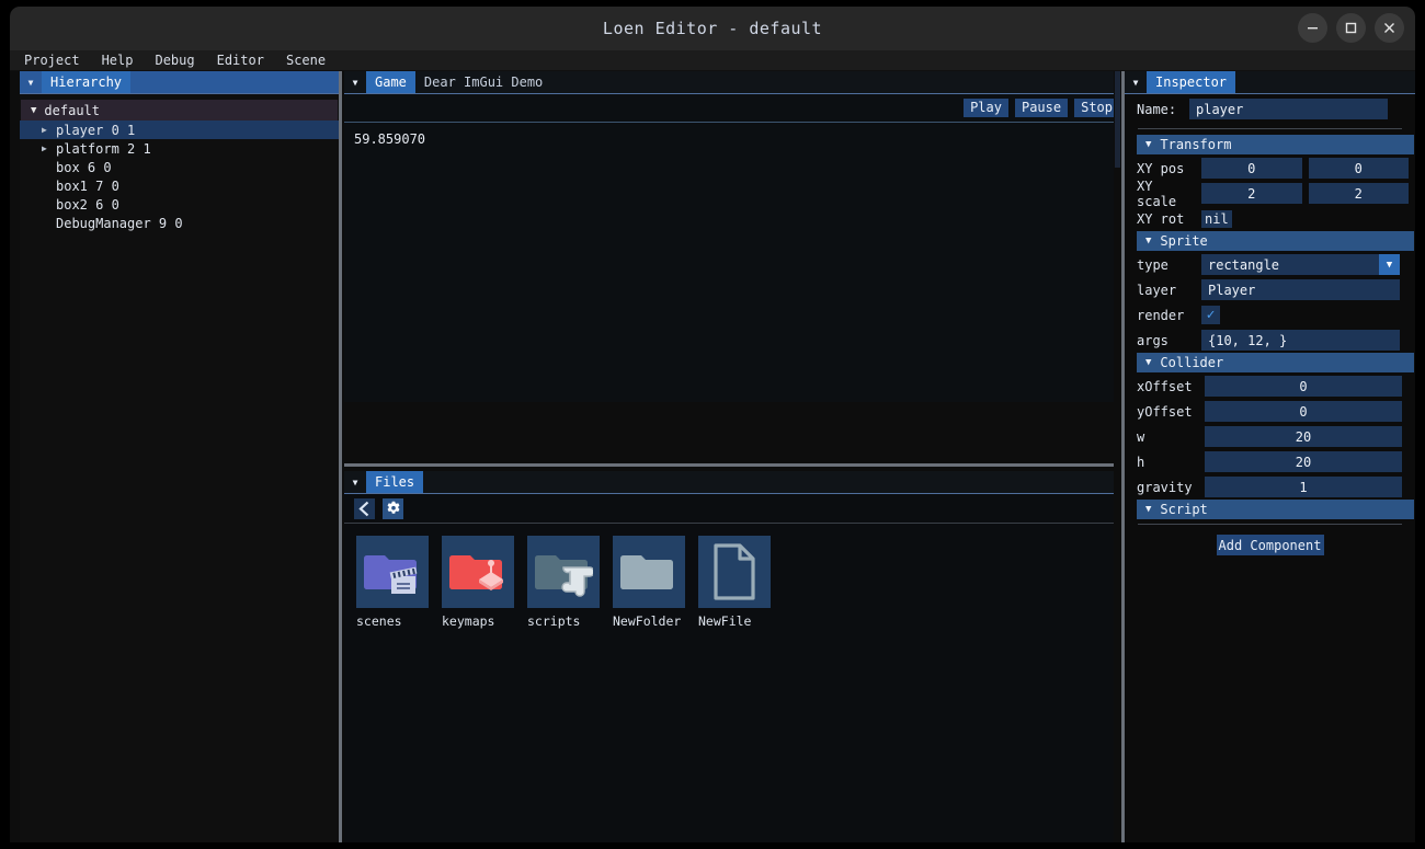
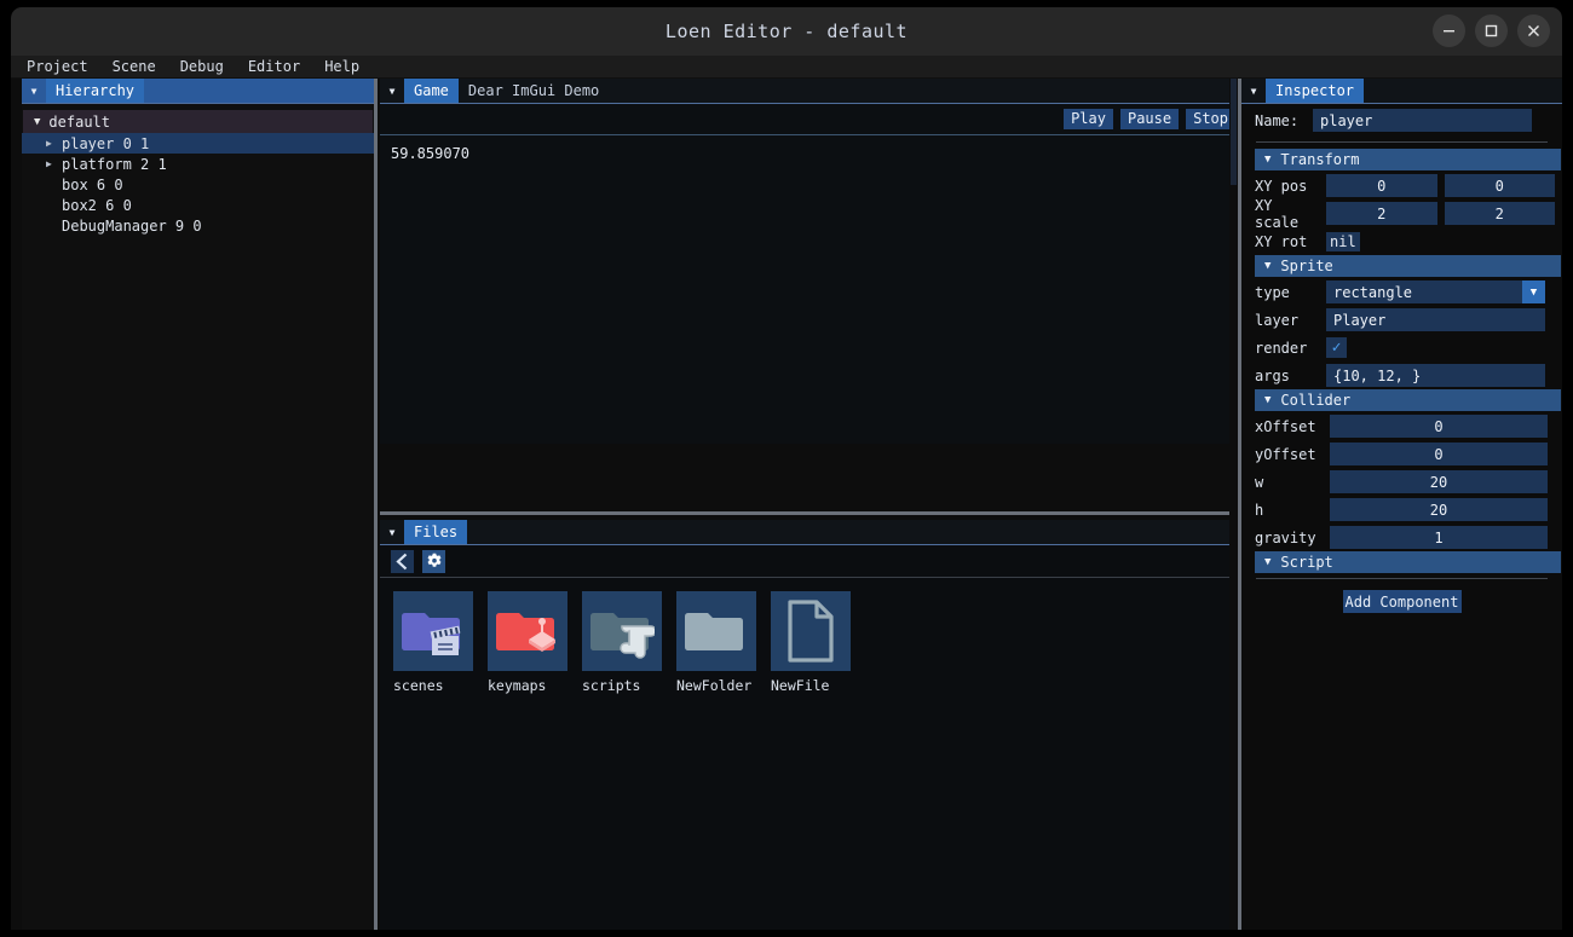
  Loen Editor - default
  Project
- Help
+ Scene
  Debug
  Editor
- Scene
+ Help
  ▼
  Hierarchy
  ▼
  default
  ▶
  player 0 1
  ▶
  platform 2 1
  box 6 0
- box1 7 0
  box2 6 0
  DebugManager 9 0
  ▼
  Game
  Dear ImGui Demo
  Play
  Pause
  Stop
  59.859070
  ▼
  Files
  scenes
  keymaps
  scripts
  NewFolder
  NewFile
  ▼
  Inspector
  Name:
  player
  ▼
  Transform
  XY pos
  0
  0
  XY scale
  2
  2
  XY rot
  nil
  ▼
  Sprite
  type
  rectangle
  ▼
  layer
  Player
  render
  ✓
  args
  {10, 12, }
  ▼
  Collider
  xOffset
  0
  yOffset
  0
  w
  20
  h
  20
  gravity
  1
  ▼
  Script
  Add Component
